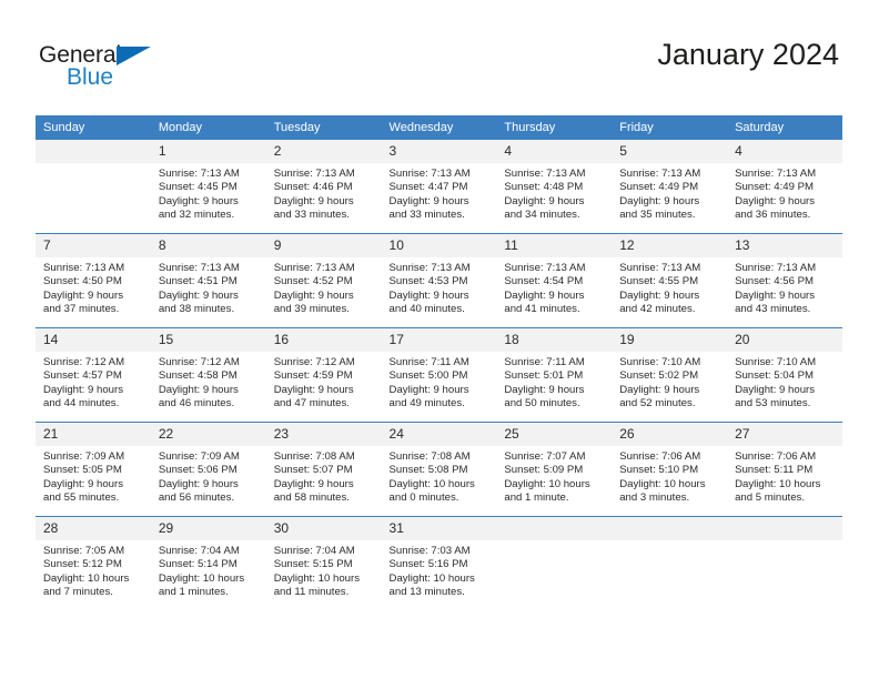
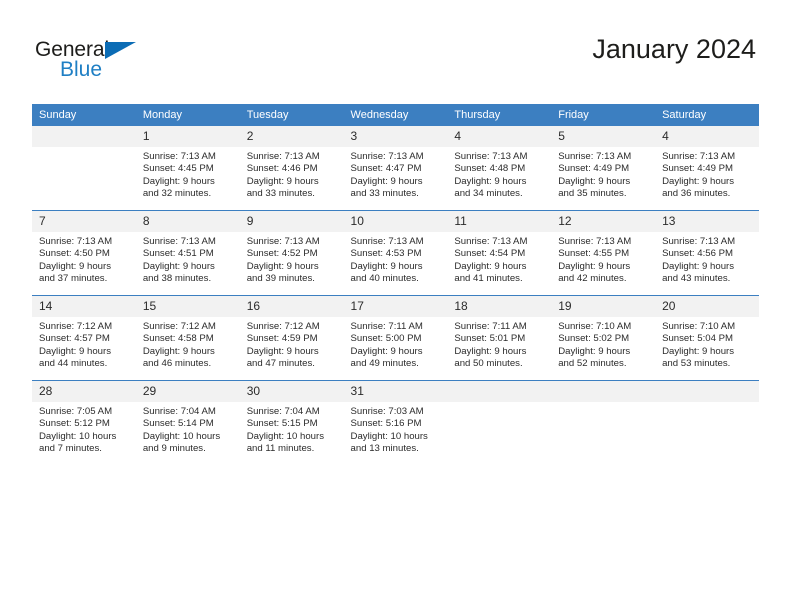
  General
  Blue
  January 2024
  Sunday	Monday	Tuesday	Wednesday	Thursday	Friday	Saturday
  	1Sunrise: 7:13 AMSunset: 4:45 PMDaylight: 9 hoursand 32 minutes.	2Sunrise: 7:13 AMSunset: 4:46 PMDaylight: 9 hoursand 33 minutes.	3Sunrise: 7:13 AMSunset: 4:47 PMDaylight: 9 hoursand 33 minutes.	4Sunrise: 7:13 AMSunset: 4:48 PMDaylight: 9 hoursand 34 minutes.	5Sunrise: 7:13 AMSunset: 4:49 PMDaylight: 9 hoursand 35 minutes.	4Sunrise: 7:13 AMSunset: 4:49 PMDaylight: 9 hoursand 36 minutes.
  7Sunrise: 7:13 AMSunset: 4:50 PMDaylight: 9 hoursand 37 minutes.	8Sunrise: 7:13 AMSunset: 4:51 PMDaylight: 9 hoursand 38 minutes.	9Sunrise: 7:13 AMSunset: 4:52 PMDaylight: 9 hoursand 39 minutes.	10Sunrise: 7:13 AMSunset: 4:53 PMDaylight: 9 hoursand 40 minutes.	11Sunrise: 7:13 AMSunset: 4:54 PMDaylight: 9 hoursand 41 minutes.	12Sunrise: 7:13 AMSunset: 4:55 PMDaylight: 9 hoursand 42 minutes.	13Sunrise: 7:13 AMSunset: 4:56 PMDaylight: 9 hoursand 43 minutes.
  14Sunrise: 7:12 AMSunset: 4:57 PMDaylight: 9 hoursand 44 minutes.	15Sunrise: 7:12 AMSunset: 4:58 PMDaylight: 9 hoursand 46 minutes.	16Sunrise: 7:12 AMSunset: 4:59 PMDaylight: 9 hoursand 47 minutes.	17Sunrise: 7:11 AMSunset: 5:00 PMDaylight: 9 hoursand 49 minutes.	18Sunrise: 7:11 AMSunset: 5:01 PMDaylight: 9 hoursand 50 minutes.	19Sunrise: 7:10 AMSunset: 5:02 PMDaylight: 9 hoursand 52 minutes.	20Sunrise: 7:10 AMSunset: 5:04 PMDaylight: 9 hoursand 53 minutes.
- 21Sunrise: 7:09 AMSunset: 5:05 PMDaylight: 9 hoursand 55 minutes.	22Sunrise: 7:09 AMSunset: 5:06 PMDaylight: 9 hoursand 56 minutes.	23Sunrise: 7:08 AMSunset: 5:07 PMDaylight: 9 hoursand 58 minutes.	24Sunrise: 7:08 AMSunset: 5:08 PMDaylight: 10 hoursand 0 minutes.	25Sunrise: 7:07 AMSunset: 5:09 PMDaylight: 10 hoursand 1 minute.	26Sunrise: 7:06 AMSunset: 5:10 PMDaylight: 10 hoursand 3 minutes.	27Sunrise: 7:06 AMSunset: 5:11 PMDaylight: 10 hoursand 5 minutes.
- 28Sunrise: 7:05 AMSunset: 5:12 PMDaylight: 10 hoursand 7 minutes.	29Sunrise: 7:04 AMSunset: 5:14 PMDaylight: 10 hoursand 1 minutes.	30Sunrise: 7:04 AMSunset: 5:15 PMDaylight: 10 hoursand 11 minutes.	31Sunrise: 7:03 AMSunset: 5:16 PMDaylight: 10 hoursand 13 minutes.
+ 28Sunrise: 7:05 AMSunset: 5:12 PMDaylight: 10 hoursand 7 minutes.	29Sunrise: 7:04 AMSunset: 5:14 PMDaylight: 10 hoursand 9 minutes.	30Sunrise: 7:04 AMSunset: 5:15 PMDaylight: 10 hoursand 11 minutes.	31Sunrise: 7:03 AMSunset: 5:16 PMDaylight: 10 hoursand 13 minutes.
